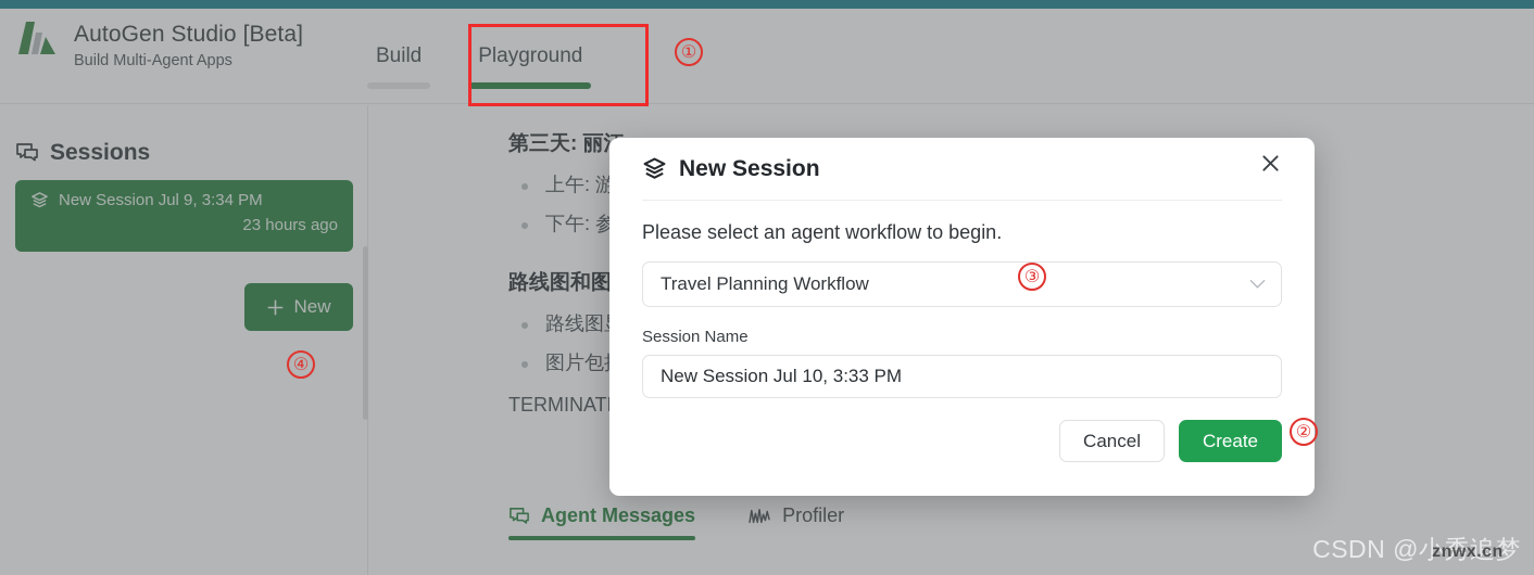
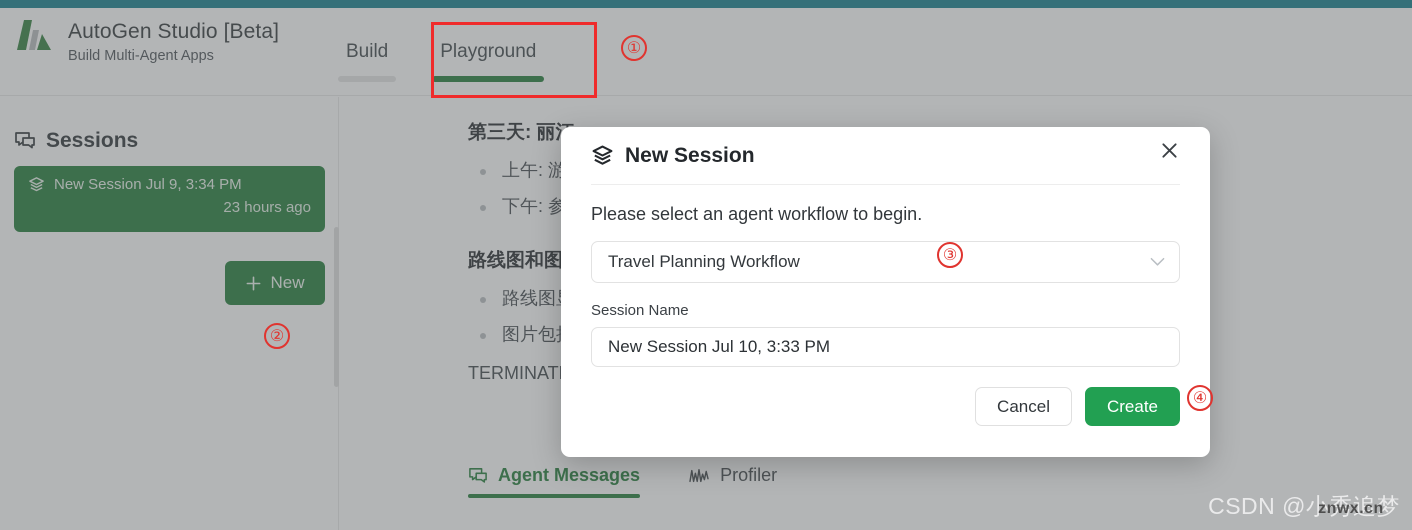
  AutoGen Studio [Beta]
  Build Multi-Agent Apps
  Build
  Playground
  Sessions
  New Session Jul 9, 3:34 PM
  23 hours ago
  New
  第三天: 丽
  上午: 游
  下午: 参
  路线图和图
  路线图
  图片包
  TERMINAT
  Agent Messages
  Profiler
  New Session
  Please select an agent workflow to begin.
  Travel Planning Workflow
  Session Name
  New Session Jul 10, 3:33 PM
  Cancel
  Create
  ①
- ④
+ ②
  ③
- ②
+ ④
  CSDN @小秀追梦
  znwx.cn
